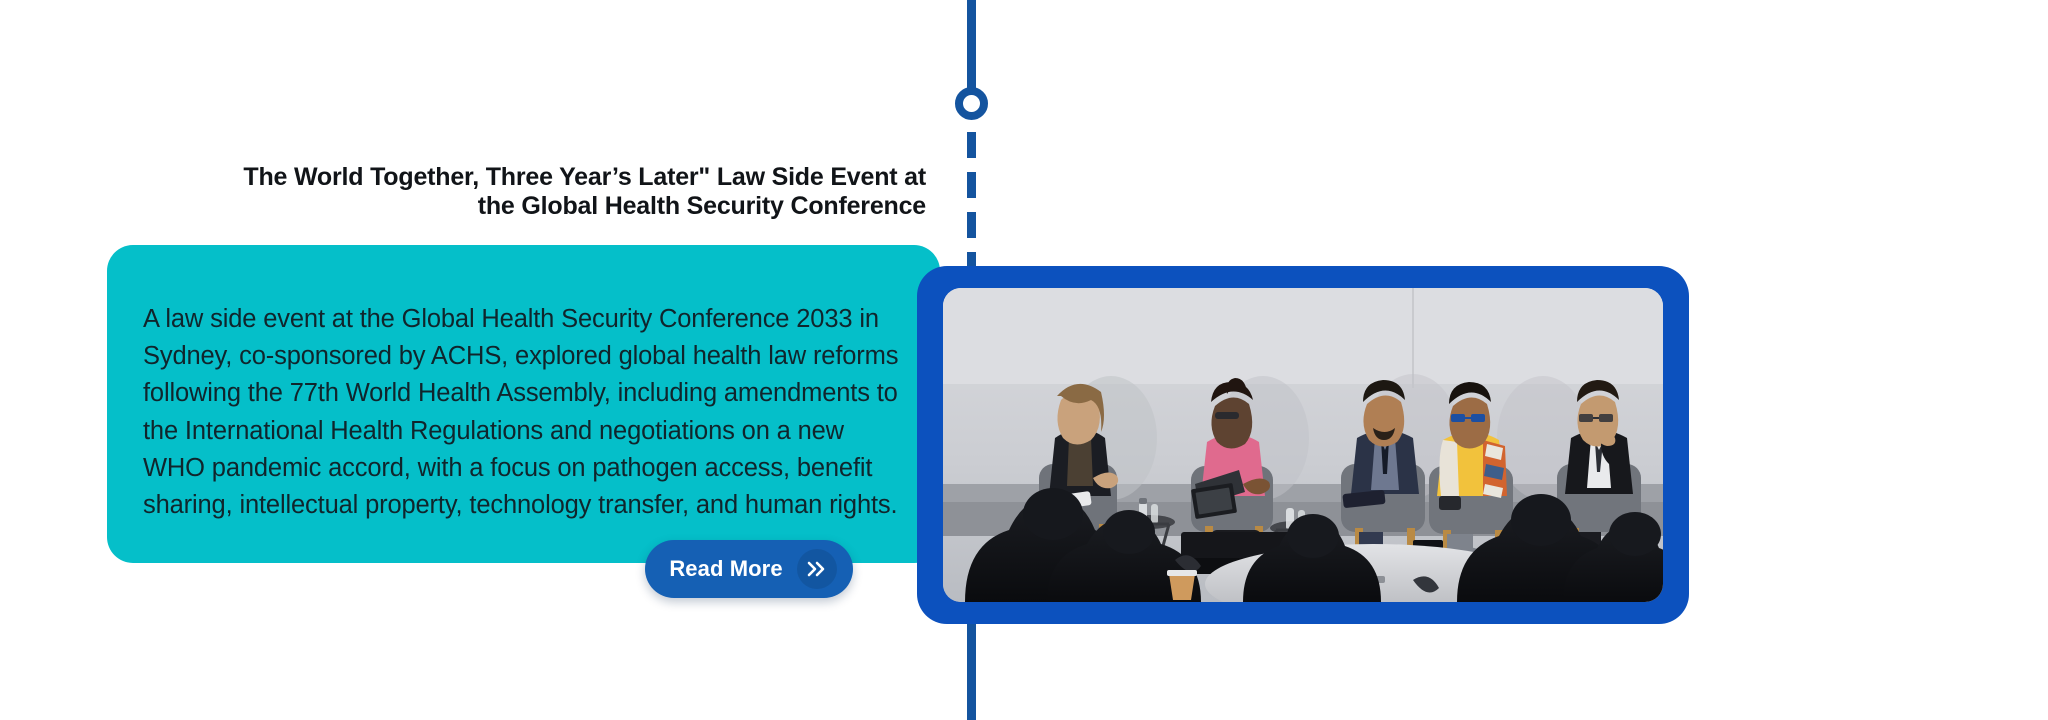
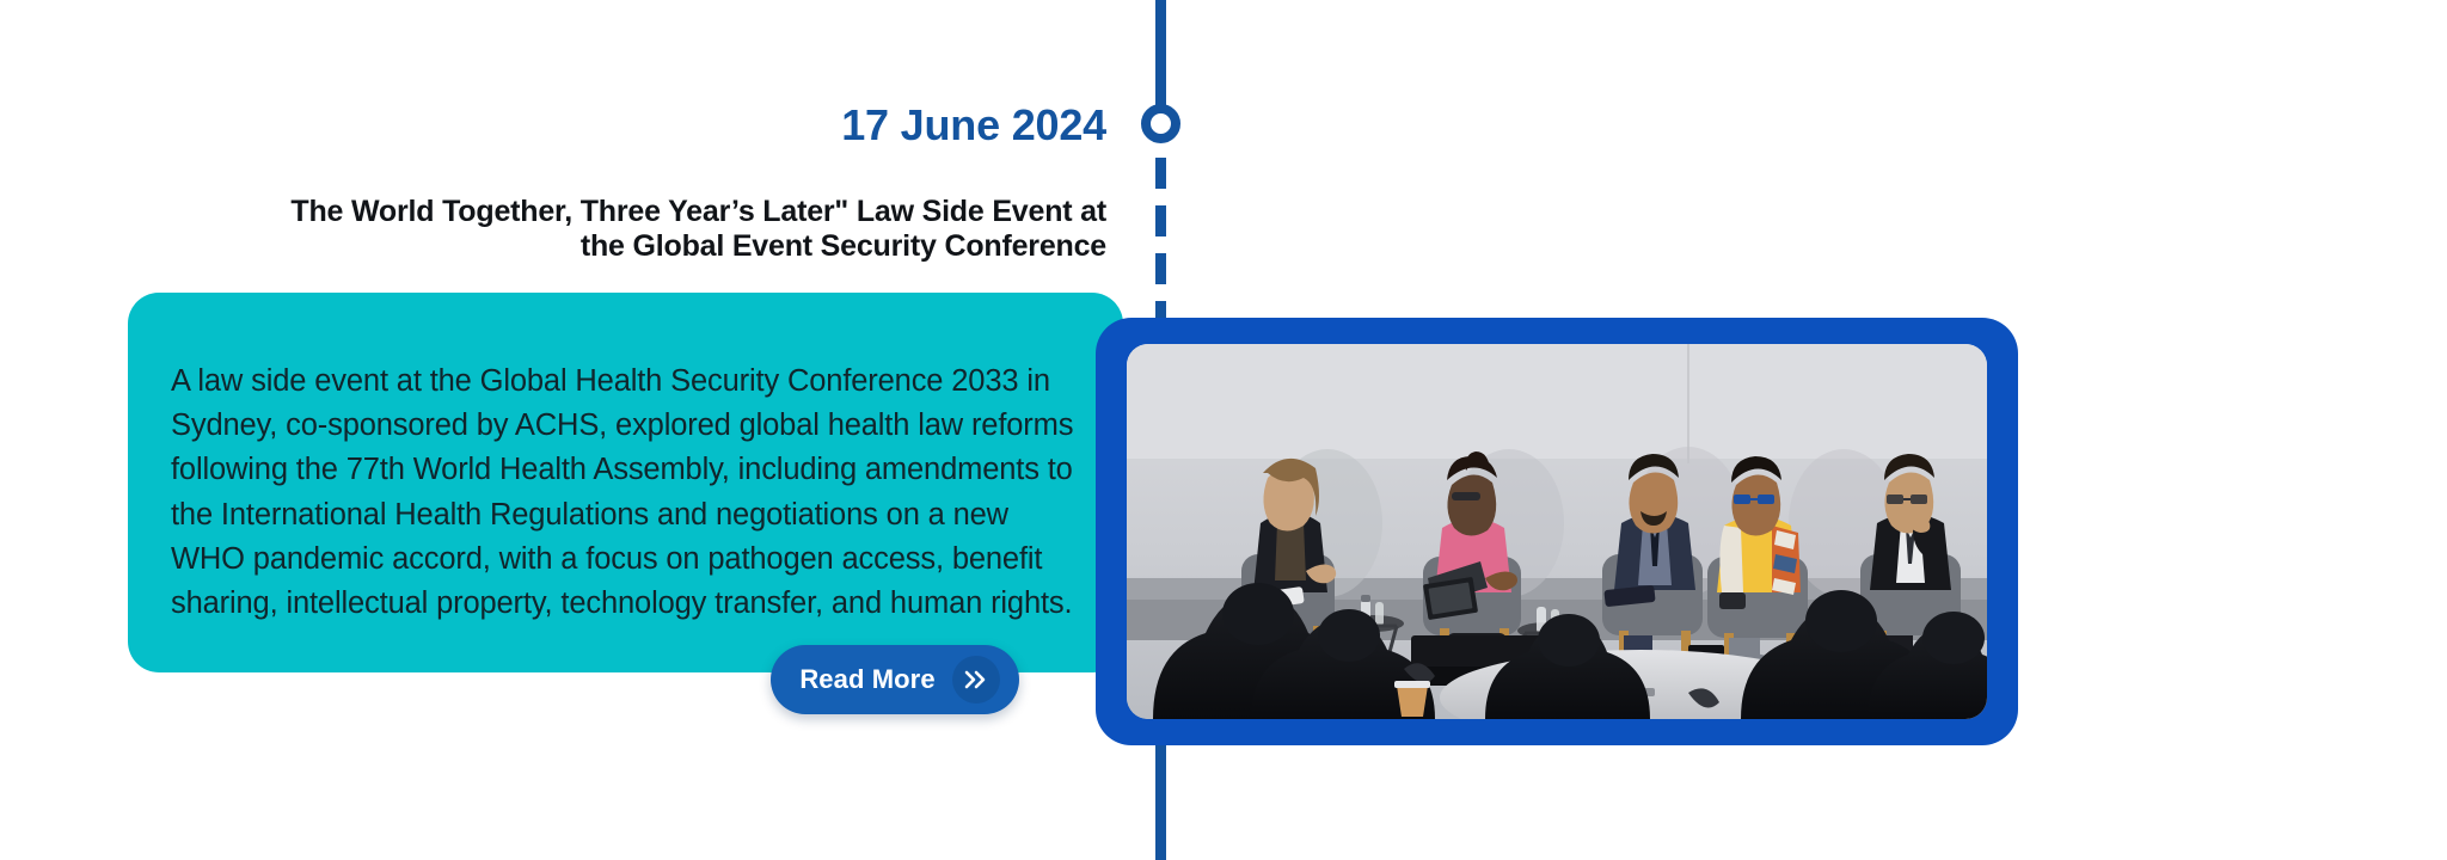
+ 17 June 2024
- The World Together, Three Year’s Later" Law Side Event at the Global Health Security Conference
+ The World Together, Three Year’s Later" Law Side Event at the Global Event Security Conference
  A law side event at the Global Health Security Conference 2033 in Sydney, co-sponsored by ACHS, explored global health law reforms following the 77th World Health Assembly, including amendments to the International Health Regulations and negotiations on a new WHO pandemic accord, with a focus on pathogen access, benefit sharing, intellectual property, technology transfer, and human rights.
  Read More
